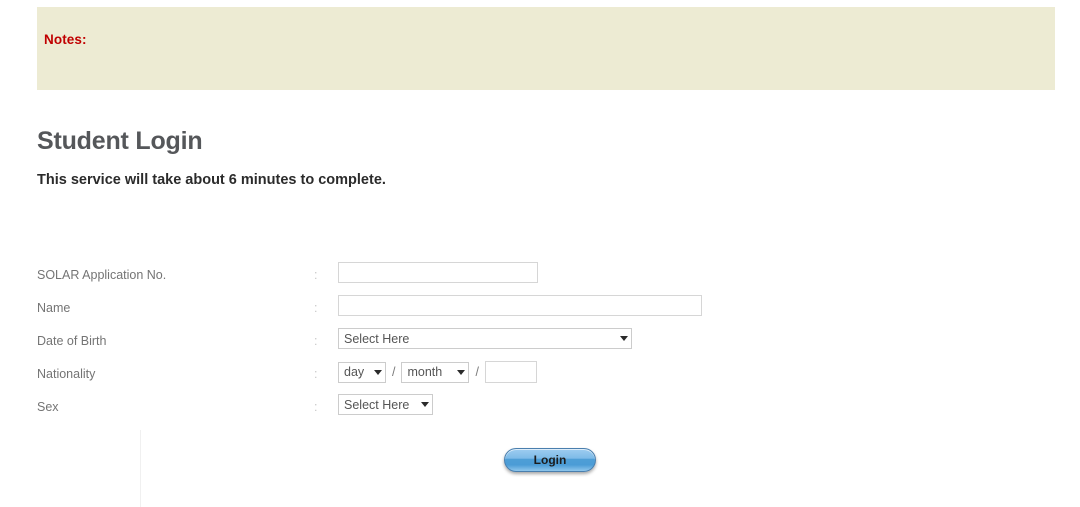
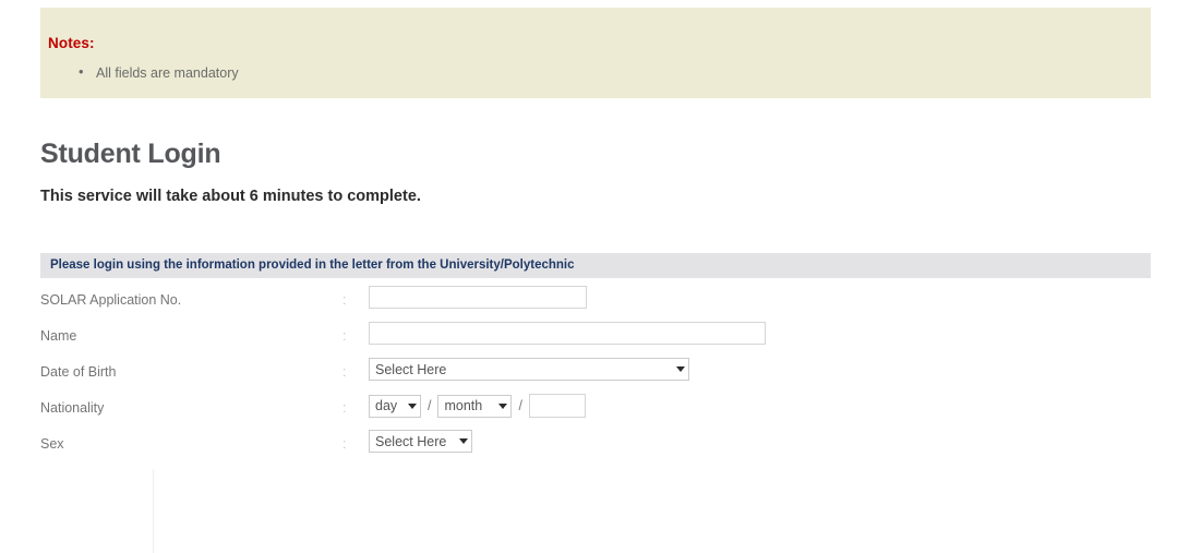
  Notes:
+ All fields are mandatory
  Student Login
  This service will take about 6 minutes to complete.
+ Please login using the information provided in the letter from the University/Polytechnic
  SOLAR Application No.
  :
  Name
  :
  Date of Birth
  :
  Select Here
  Nationality
  :
  day
  /
  month
  /
  Sex
  :
  Select Here
- Login
